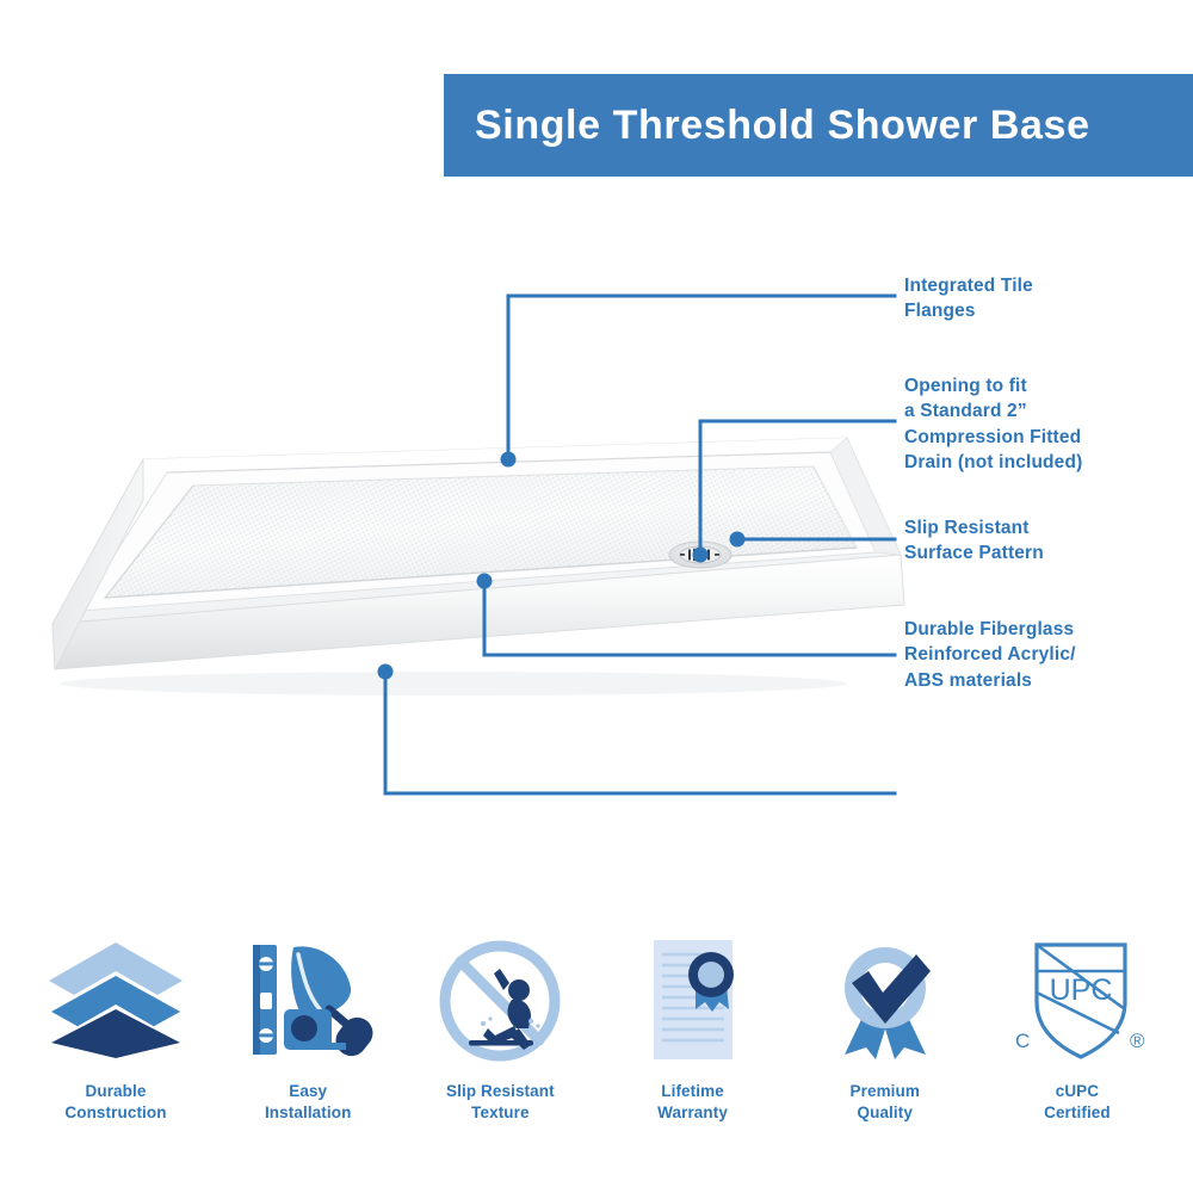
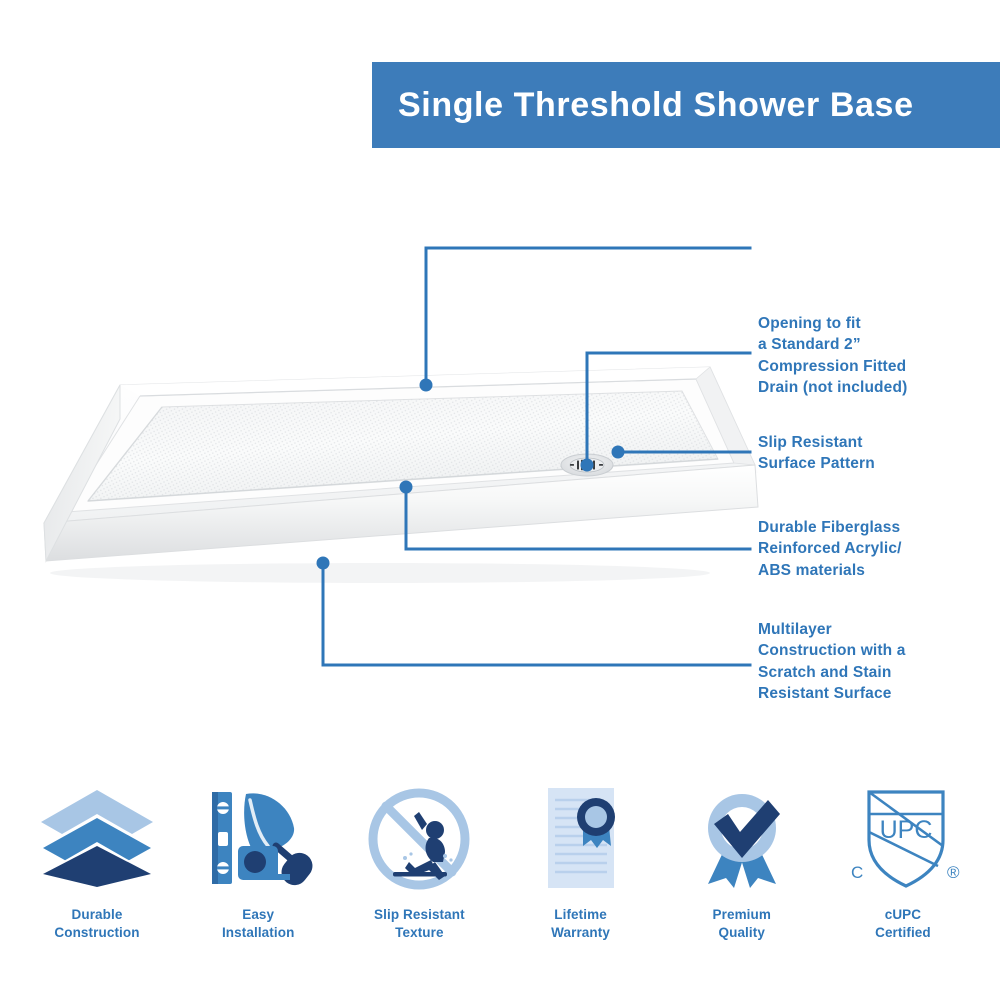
  Single Threshold Shower Base
- Integrated Tile
- Flanges
  Opening to fit
  a Standard 2”
  Compression Fitted
  Drain (not included)
  Slip Resistant
  Surface Pattern
  Durable Fiberglass
  Reinforced Acrylic/
  ABS materials
+ Multilayer
+ Construction with a
+ Scratch and Stain
+ Resistant Surface
  Durable
  Construction
  Easy
  Installation
  Slip Resistant
  Texture
  Lifetime
  Warranty
  Premium
  Quality
  UPC
  C
  ®
  cUPC
  Certified
